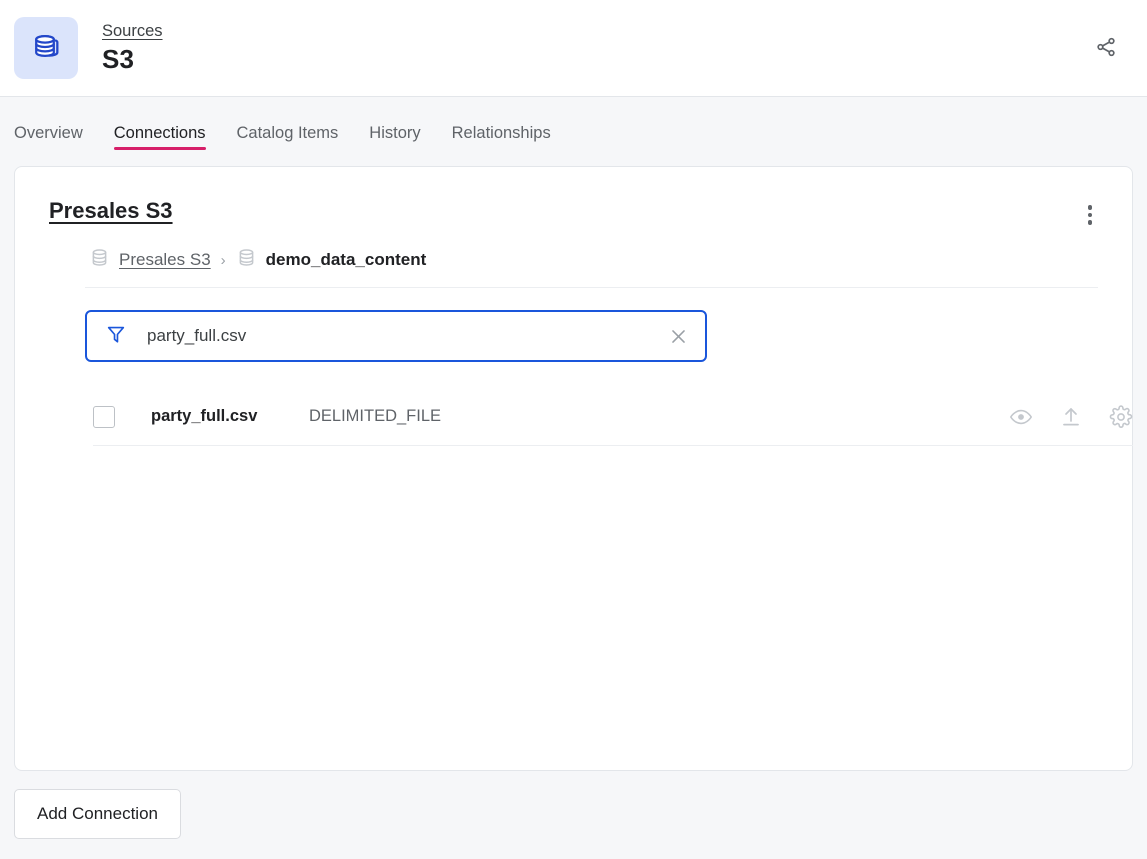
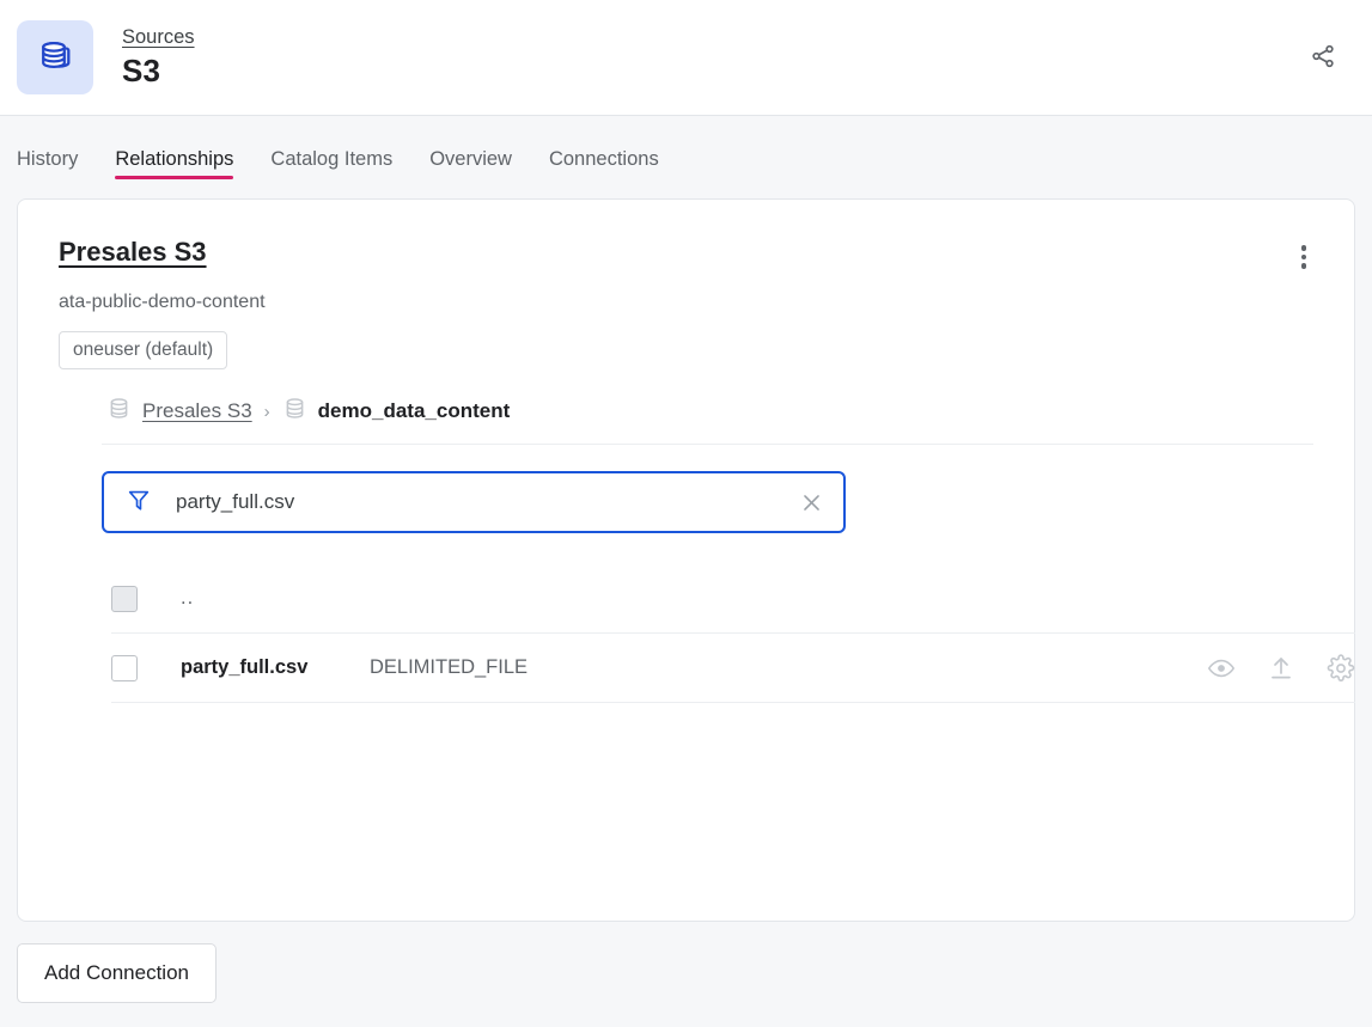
  Sources
  S3
- Overview
+ History
- Connections
+ Relationships
  Catalog Items
- History
+ Overview
- Relationships
+ Connections
  Presales S3
+ ata-public-demo-content
+ oneuser (default)
  Presales S3
  ›
  demo_data_content
  party_full.csv
+ ..
  party_full.csv
  DELIMITED_FILE
  Add Connection
